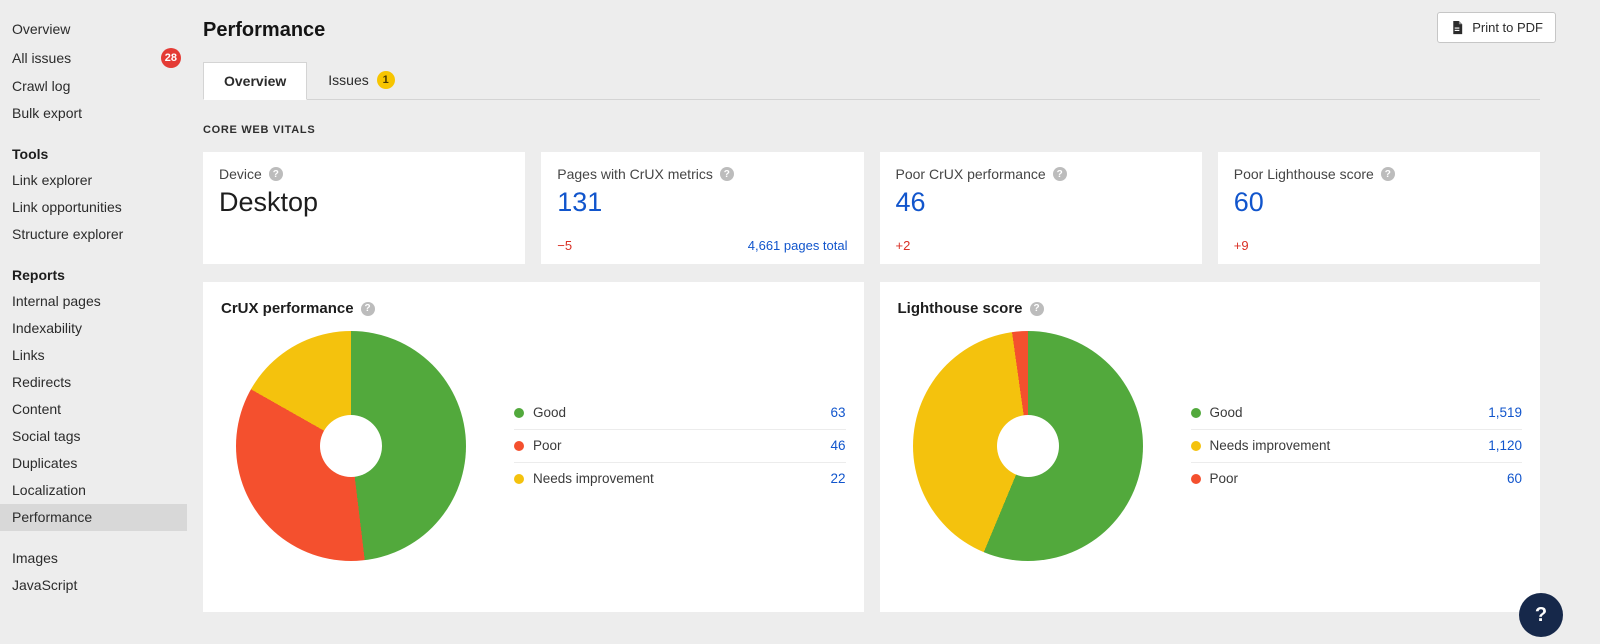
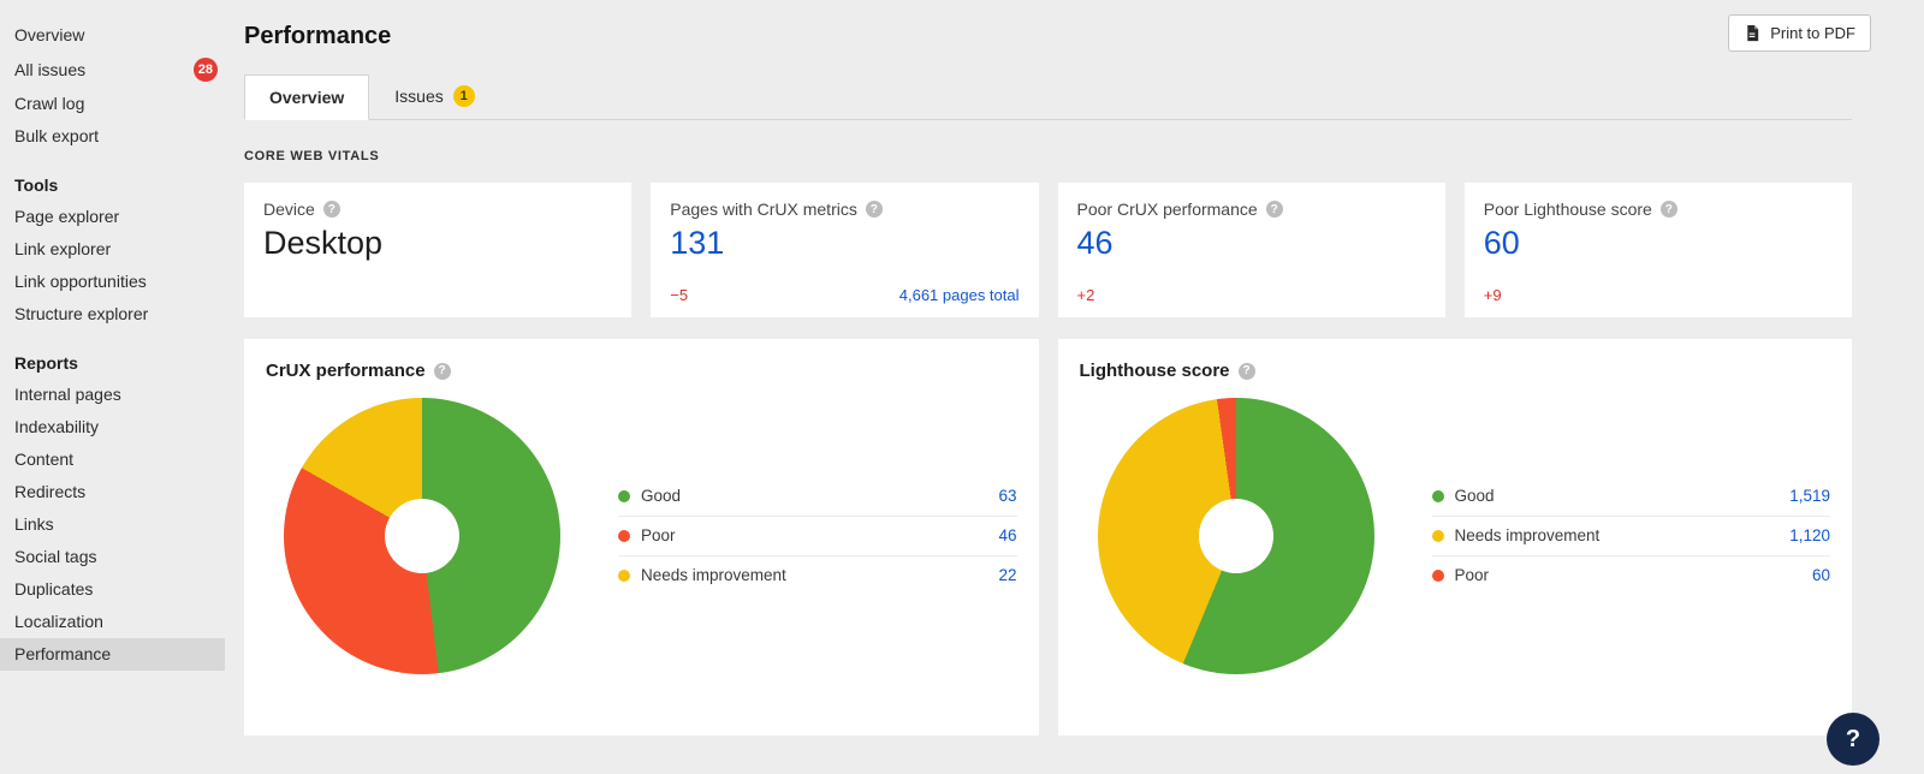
  Overview
  All issues
  28
  Crawl log
  Bulk export
  Tools
+ Page explorer
  Link explorer
  Link opportunities
  Structure explorer
  Reports
  Internal pages
  Indexability
- Links
+ Content
  Redirects
- Content
+ Links
  Social tags
  Duplicates
  Localization
  Performance
- Images
- JavaScript
  Performance
  Print to PDF
  Overview
  Issues
  1
  CORE WEB VITALS
  Device
  ?
  Desktop
  Pages with CrUX metrics
  ?
  131
  −5
  4,661 pages total
  Poor CrUX performance
  ?
  46
  +2
  Poor Lighthouse score
  ?
  60
  +9
  CrUX performance
  ?
  Good
  63
  Poor
  46
  Needs improvement
  22
  Lighthouse score
  ?
  Good
  1,519
  Needs improvement
  1,120
  Poor
  60
  ?
